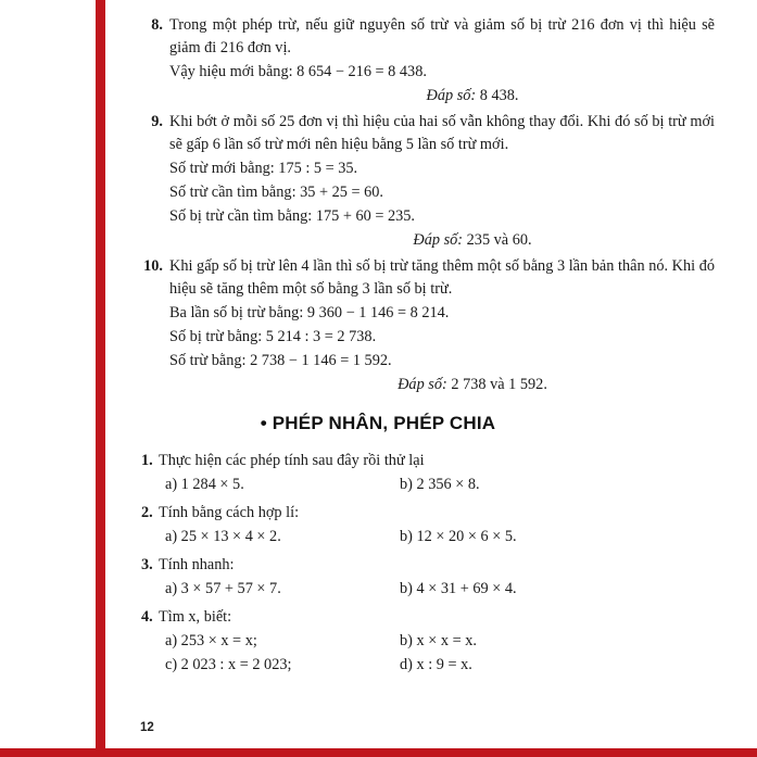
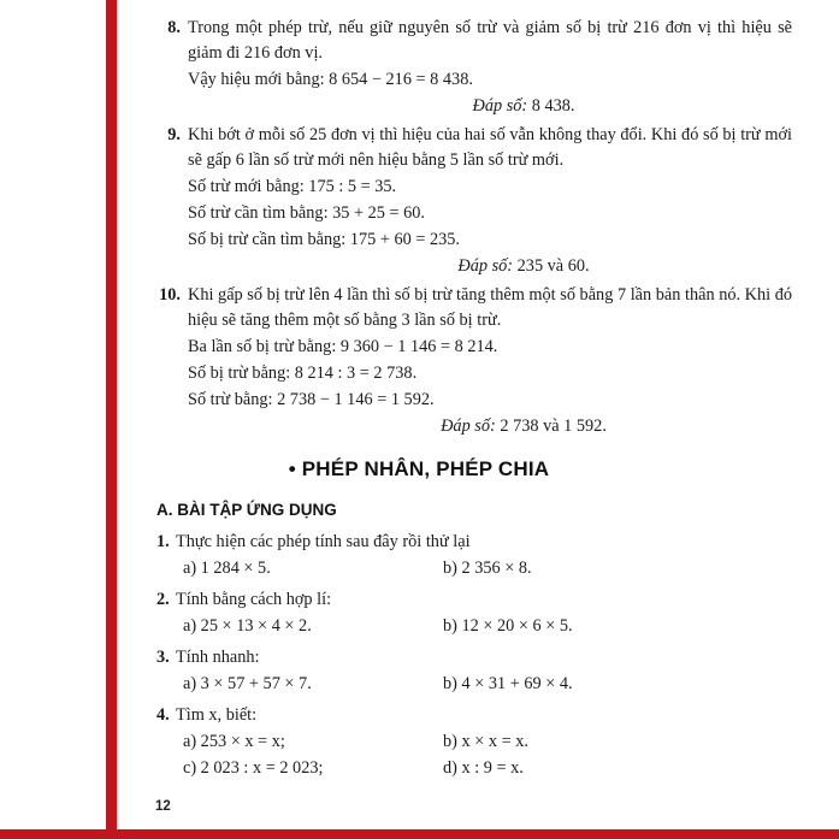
  8.
  Trong một phép trừ, nếu giữ nguyên số trừ và giảm số bị trừ 216 đơn vị thì hiệu sẽ giảm đi 216 đơn vị.
  Vậy hiệu mới bằng: 8 654 − 216 = 8 438.
  Đáp số: 8 438.
  9.
  Khi bớt ở mỗi số 25 đơn vị thì hiệu của hai số vẫn không thay đổi. Khi đó số bị trừ mới sẽ gấp 6 lần số trừ mới nên hiệu bằng 5 lần số trừ mới.
  Số trừ mới bằng: 175 : 5 = 35.
  Số trừ cần tìm bằng: 35 + 25 = 60.
  Số bị trừ cần tìm bằng: 175 + 60 = 235.
  Đáp số: 235 và 60.
  10.
- Khi gấp số bị trừ lên 4 lần thì số bị trừ tăng thêm một số bằng 3 lần bản thân nó. Khi đó hiệu sẽ tăng thêm một số bằng 3 lần số bị trừ.
+ Khi gấp số bị trừ lên 4 lần thì số bị trừ tăng thêm một số bằng 7 lần bản thân nó. Khi đó hiệu sẽ tăng thêm một số bằng 3 lần số bị trừ.
  Ba lần số bị trừ bằng: 9 360 − 1 146 = 8 214.
- Số bị trừ bằng: 5 214 : 3 = 2 738.
+ Số bị trừ bằng: 8 214 : 3 = 2 738.
  Số trừ bằng: 2 738 − 1 146 = 1 592.
  Đáp số: 2 738 và 1 592.
  • PHÉP NHÂN, PHÉP CHIA
+ A. BÀI TẬP ỨNG DỤNG
  1.
  Thực hiện các phép tính sau đây rồi thử lại
  a) 1 284 × 5.
  b) 2 356 × 8.
  2.
  Tính bằng cách hợp lí:
  a) 25 × 13 × 4 × 2.
  b) 12 × 20 × 6 × 5.
  3.
  Tính nhanh:
  a) 3 × 57 + 57 × 7.
  b) 4 × 31 + 69 × 4.
  4.
  Tìm x, biết:
  a) 253 × x = x;
  b) x × x = x.
  c) 2 023 : x = 2 023;
  d) x : 9 = x.
  12
